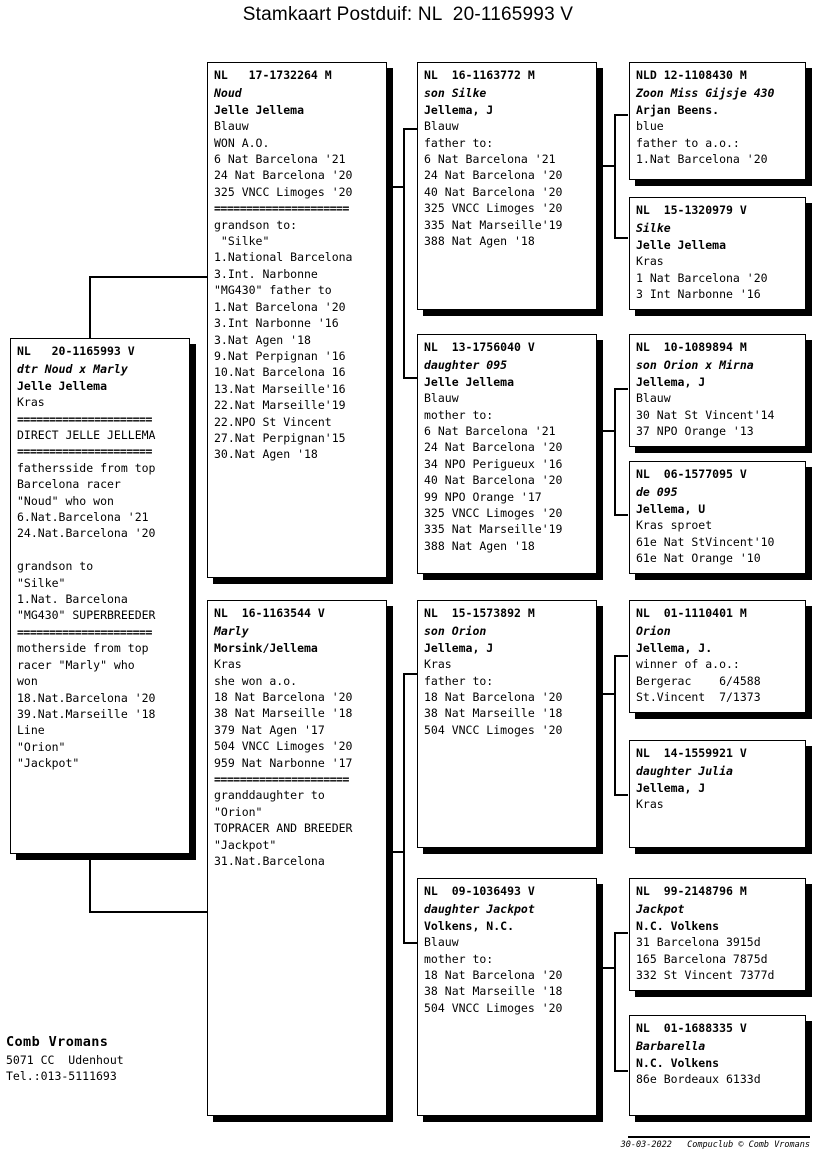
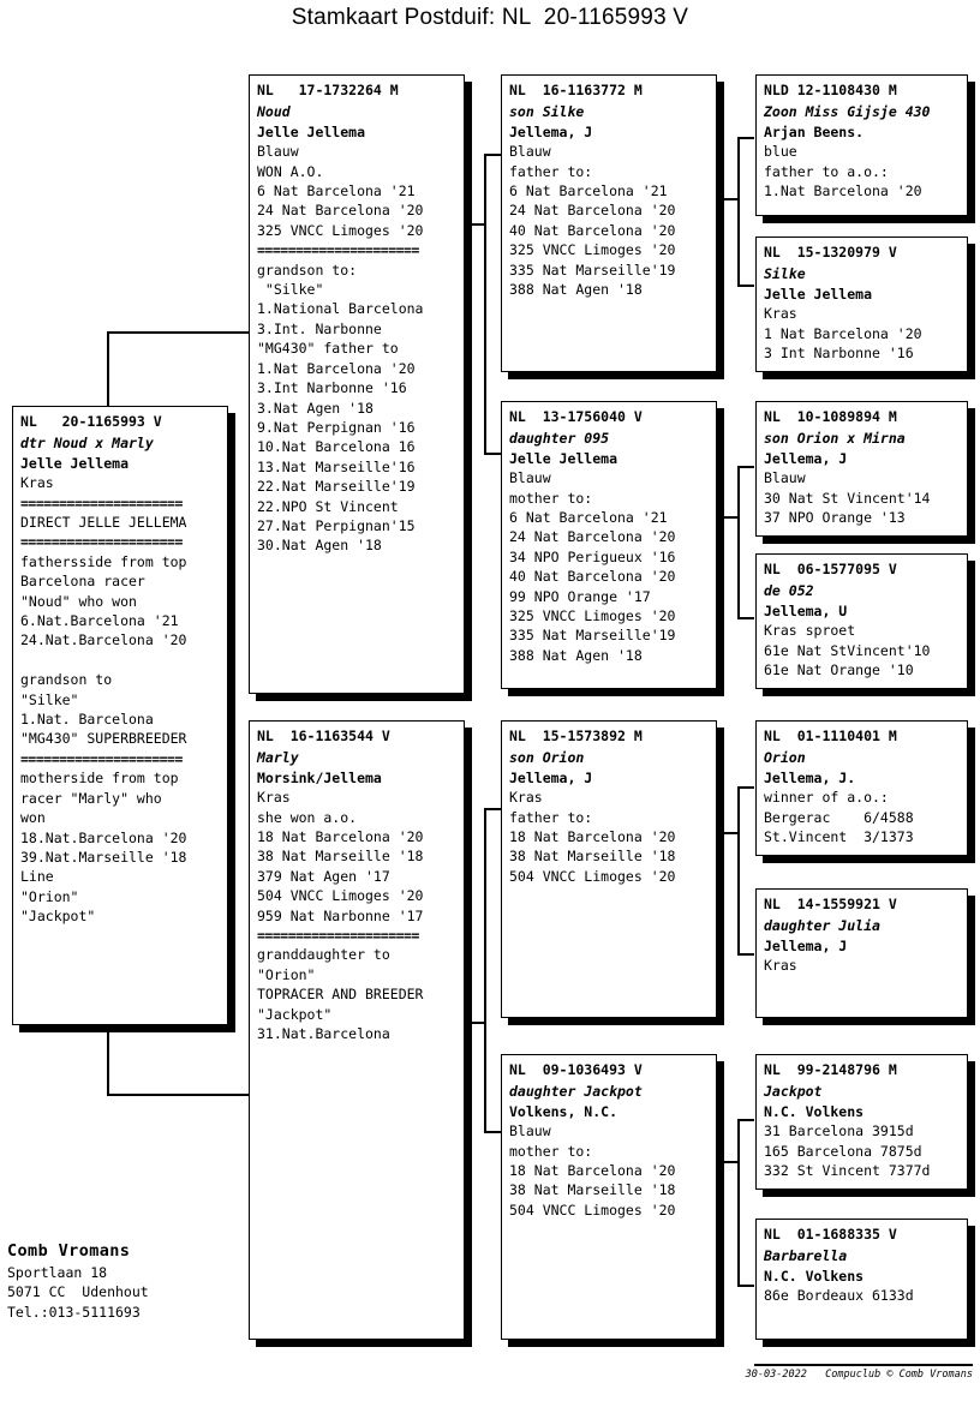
  Stamkaart Postduif: NL 20-1165993 V
  NL 20-1165993 V
  dtr Noud x Marly
  Jelle Jellema
  Kras
  =====================
  DIRECT JELLE JELLEMA
  =====================
  fathersside from top
  Barcelona racer
  "Noud" who won
  6.Nat.Barcelona '21
  24.Nat.Barcelona '20
  grandson to
  "Silke"
  1.Nat. Barcelona
  "MG430" SUPERBREEDER
  =====================
  motherside from top
  racer "Marly" who
  won
  18.Nat.Barcelona '20
  39.Nat.Marseille '18
  Line
  "Orion"
  "Jackpot"
  NL 17-1732264 M
  Noud
  Jelle Jellema
  Blauw
  WON A.O.
  6 Nat Barcelona '21
  24 Nat Barcelona '20
  325 VNCC Limoges '20
  =====================
  grandson to:
  "Silke"
  1.National Barcelona
  3.Int. Narbonne
  "MG430" father to
  1.Nat Barcelona '20
  3.Int Narbonne '16
  3.Nat Agen '18
  9.Nat Perpignan '16
  10.Nat Barcelona 16
  13.Nat Marseille'16
  22.Nat Marseille'19
  22.NPO St Vincent
  27.Nat Perpignan'15
  30.Nat Agen '18
  NL 16-1163544 V
  Marly
  Morsink/Jellema
  Kras
  she won a.o.
  18 Nat Barcelona '20
  38 Nat Marseille '18
  379 Nat Agen '17
  504 VNCC Limoges '20
  959 Nat Narbonne '17
  =====================
  granddaughter to
  "Orion"
  TOPRACER AND BREEDER
  "Jackpot"
  31.Nat.Barcelona
  NL 16-1163772 M
  son Silke
  Jellema, J
  Blauw
  father to:
  6 Nat Barcelona '21
  24 Nat Barcelona '20
  40 Nat Barcelona '20
  325 VNCC Limoges '20
  335 Nat Marseille'19
  388 Nat Agen '18
  NL 13-1756040 V
  daughter 095
  Jelle Jellema
  Blauw
  mother to:
  6 Nat Barcelona '21
  24 Nat Barcelona '20
  34 NPO Perigueux '16
  40 Nat Barcelona '20
  99 NPO Orange '17
  325 VNCC Limoges '20
  335 Nat Marseille'19
  388 Nat Agen '18
  NL 15-1573892 M
  son Orion
  Jellema, J
  Kras
  father to:
  18 Nat Barcelona '20
  38 Nat Marseille '18
  504 VNCC Limoges '20
  NL 09-1036493 V
  daughter Jackpot
  Volkens, N.C.
  Blauw
  mother to:
  18 Nat Barcelona '20
  38 Nat Marseille '18
  504 VNCC Limoges '20
  NLD 12-1108430 M
  Zoon Miss Gijsje 430
  Arjan Beens.
  blue
  father to a.o.:
  1.Nat Barcelona '20
  NL 15-1320979 V
  Silke
  Jelle Jellema
  Kras
  1 Nat Barcelona '20
  3 Int Narbonne '16
  NL 10-1089894 M
  son Orion x Mirna
  Jellema, J
  Blauw
  30 Nat St Vincent'14
  37 NPO Orange '13
  NL 06-1577095 V
- de 095
+ de 052
  Jellema, U
  Kras sproet
  61e Nat StVincent'10
  61e Nat Orange '10
  NL 01-1110401 M
  Orion
  Jellema, J.
  winner of a.o.:
  Bergerac 6/4588
- St.Vincent 7/1373
+ St.Vincent 3/1373
  NL 14-1559921 V
  daughter Julia
  Jellema, J
  Kras
  NL 99-2148796 M
  Jackpot
  N.C. Volkens
  31 Barcelona 3915d
  165 Barcelona 7875d
  332 St Vincent 7377d
  NL 01-1688335 V
  Barbarella
  N.C. Volkens
  86e Bordeaux 6133d
  Comb Vromans
+ Sportlaan 18
  5071 CC Udenhout
  Tel.:013-5111693
  30-03-2022 Compuclub © Comb Vromans
